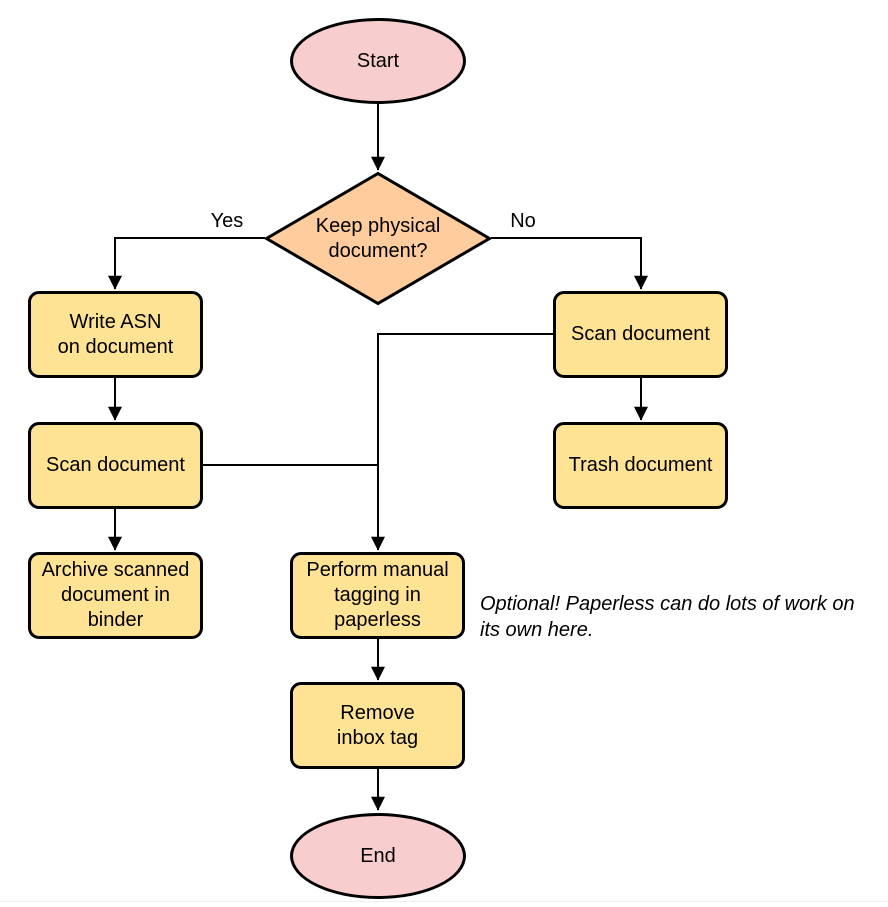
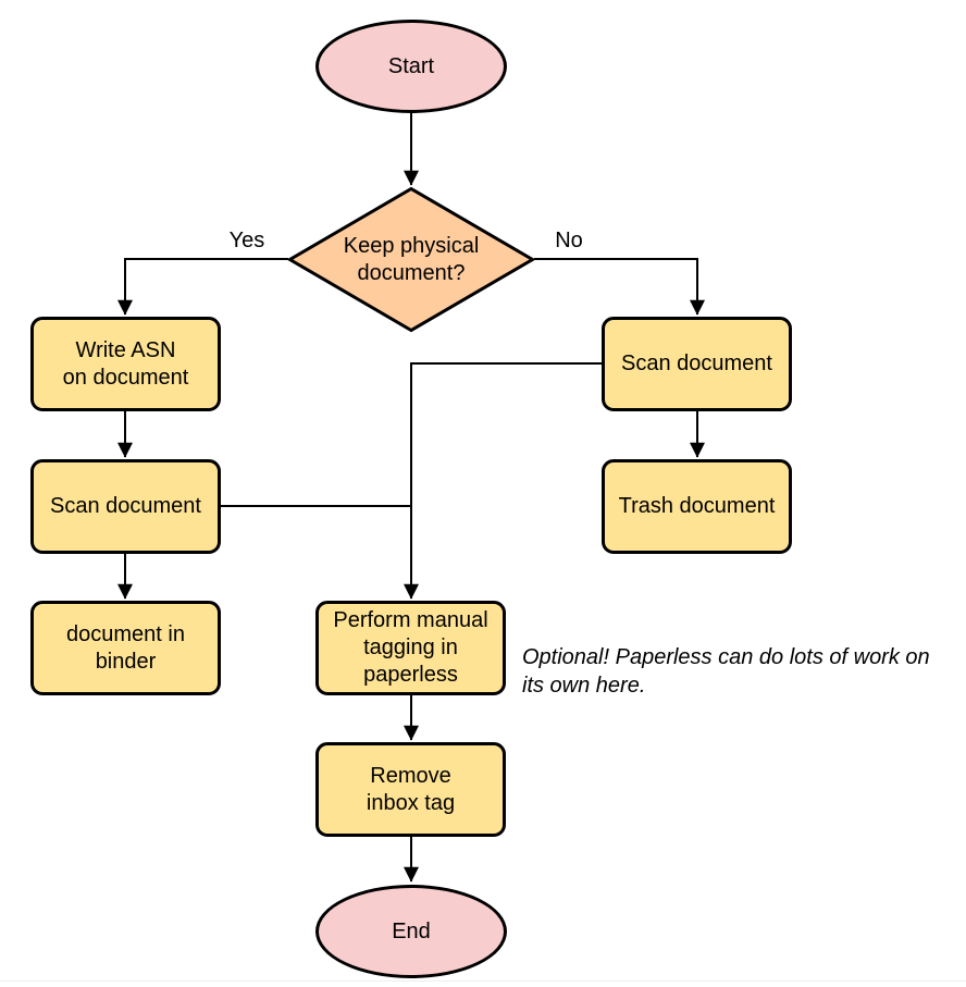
  Start
  Keep physical
  document?
  Yes
  No
  Write ASN
  on document
  Scan document
- Archive scanned
  document in
  binder
  Scan document
  Trash document
  Perform manual
  tagging in
  paperless
  Optional! Paperless can do lots of work on
  its own here.
  Remove
  inbox tag
  End
